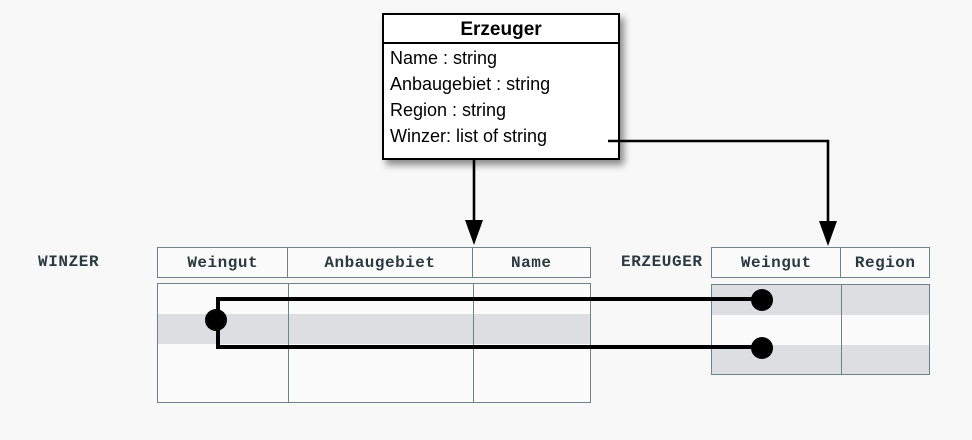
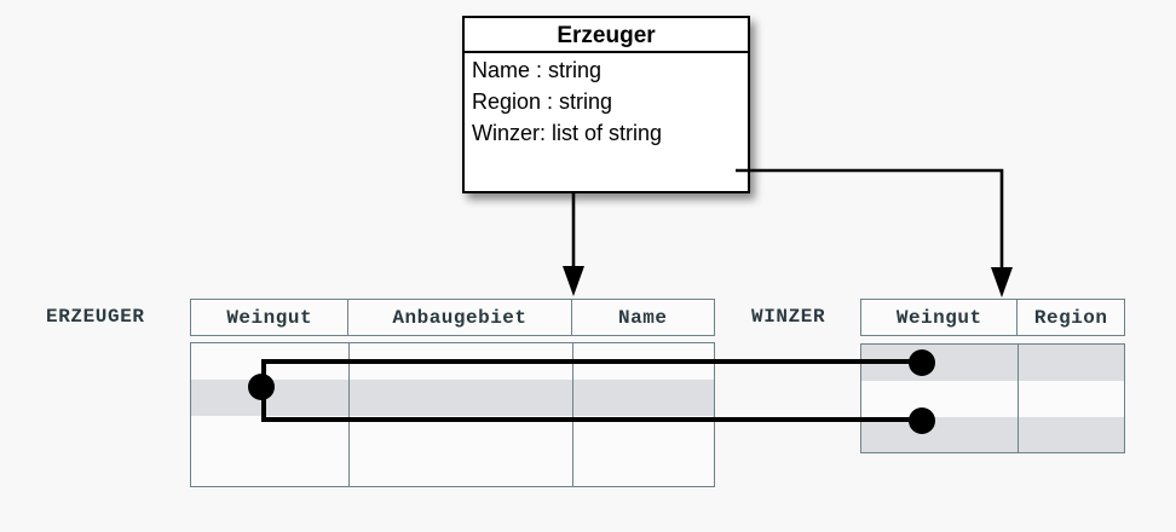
  Erzeuger
  Name : string
- Anbaugebiet : string
  Region : string
  Winzer: list of string
- WINZER
+ ERZEUGER
  Weingut
  Anbaugebiet
  Name
- ERZEUGER
+ WINZER
  Weingut
  Region
